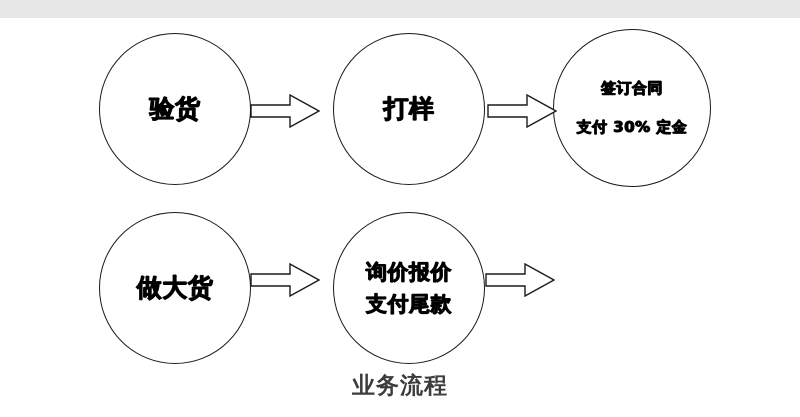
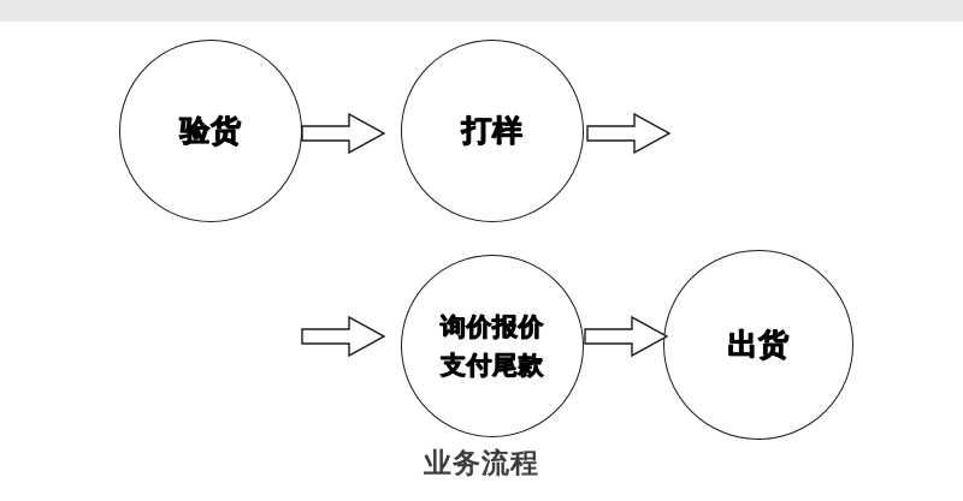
  验货
  打样
- 签订合同
- 支付 30% 定金
- 做大货
  询价报价
  支付尾款
+ 出货
  业务流程
